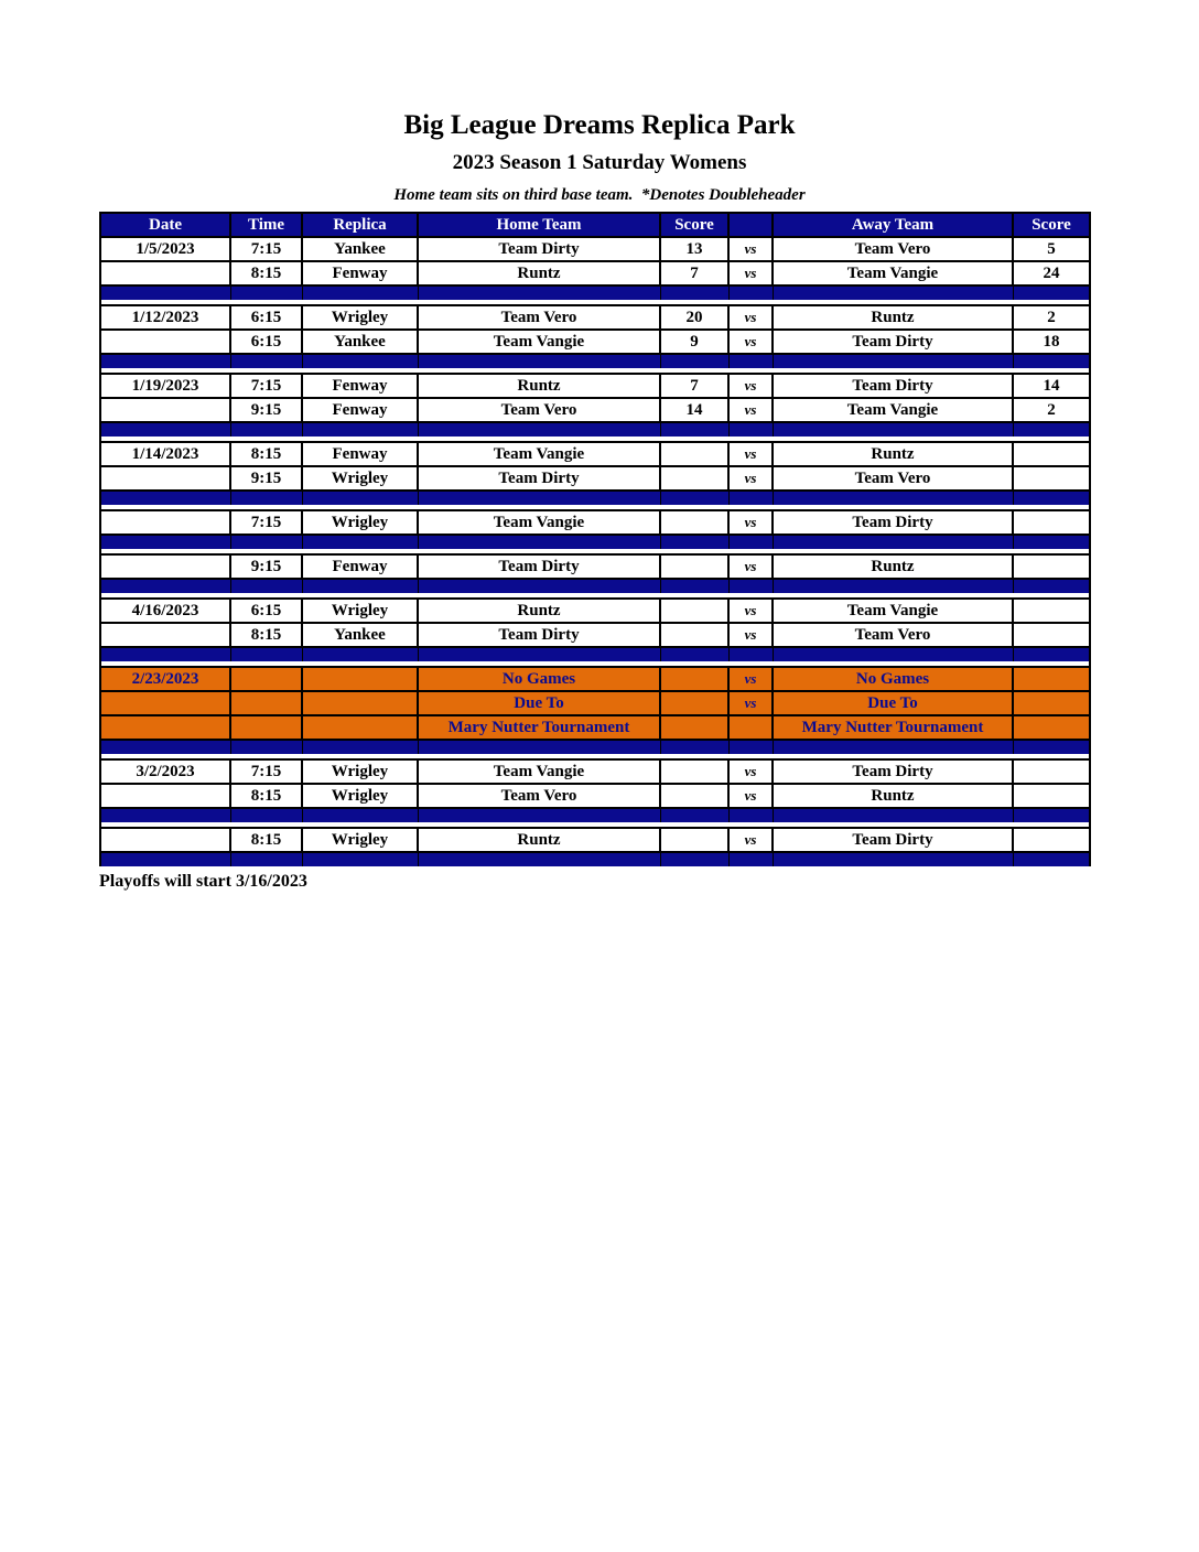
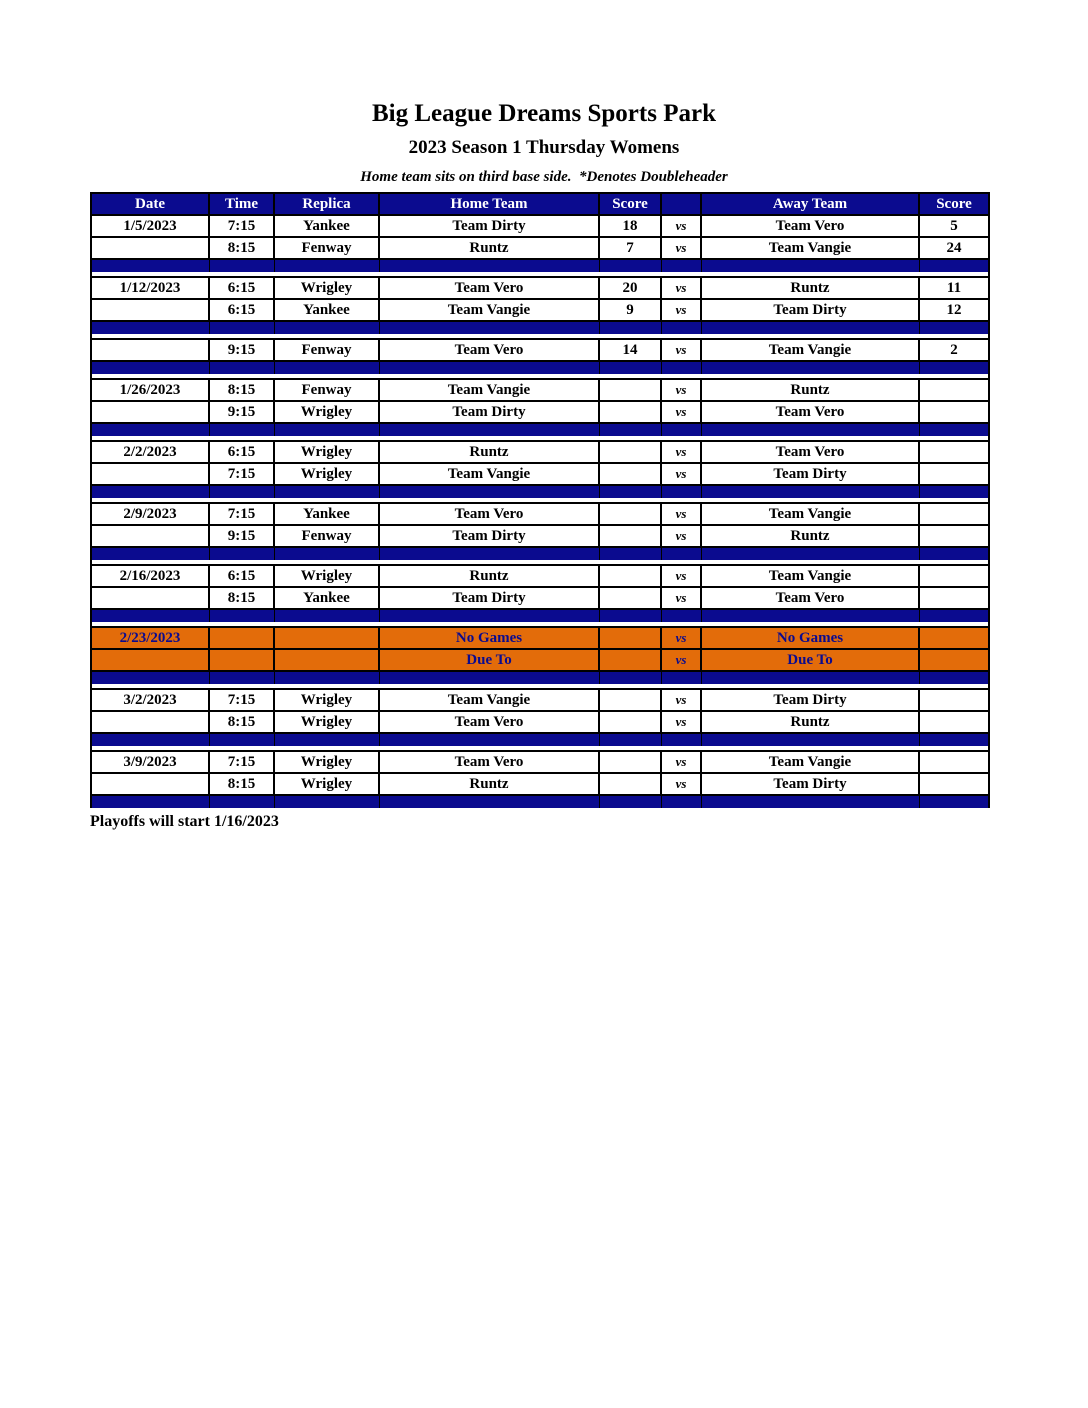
- Big League Dreams Replica Park
+ Big League Dreams Sports Park
- 2023 Season 1 Saturday Womens
+ 2023 Season 1 Thursday Womens
- Home team sits on third base team. *Denotes Doubleheader
+ Home team sits on third base side. *Denotes Doubleheader
  Date	Time	Replica	Home Team	Score		Away Team	Score
- 1/5/2023	7:15	Yankee	Team Dirty	13	vs	Team Vero	5
+ 1/5/2023	7:15	Yankee	Team Dirty	18	vs	Team Vero	5
  	8:15	Fenway	Runtz	7	vs	Team Vangie	24
- 1/12/2023	6:15	Wrigley	Team Vero	20	vs	Runtz	2
+ 1/12/2023	6:15	Wrigley	Team Vero	20	vs	Runtz	11
- 	6:15	Yankee	Team Vangie	9	vs	Team Dirty	18
+ 	6:15	Yankee	Team Vangie	9	vs	Team Dirty	12
- 1/19/2023	7:15	Fenway	Runtz	7	vs	Team Dirty	14
  	9:15	Fenway	Team Vero	14	vs	Team Vangie	2
- 1/14/2023	8:15	Fenway	Team Vangie		vs	Runtz
+ 1/26/2023	8:15	Fenway	Team Vangie		vs	Runtz
  	9:15	Wrigley	Team Dirty		vs	Team Vero
+ 2/2/2023	6:15	Wrigley	Runtz		vs	Team Vero
  	7:15	Wrigley	Team Vangie		vs	Team Dirty
+ 2/9/2023	7:15	Yankee	Team Vero		vs	Team Vangie
  	9:15	Fenway	Team Dirty		vs	Runtz
- 4/16/2023	6:15	Wrigley	Runtz		vs	Team Vangie
+ 2/16/2023	6:15	Wrigley	Runtz		vs	Team Vangie
  	8:15	Yankee	Team Dirty		vs	Team Vero
  2/23/2023			No Games		vs	No Games
  			Due To		vs	Due To
- 			Mary Nutter Tournament			Mary Nutter Tournament
  3/2/2023	7:15	Wrigley	Team Vangie		vs	Team Dirty
  	8:15	Wrigley	Team Vero		vs	Runtz
+ 3/9/2023	7:15	Wrigley	Team Vero		vs	Team Vangie
  	8:15	Wrigley	Runtz		vs	Team Dirty
- Playoffs will start 3/16/2023
+ Playoffs will start 1/16/2023
